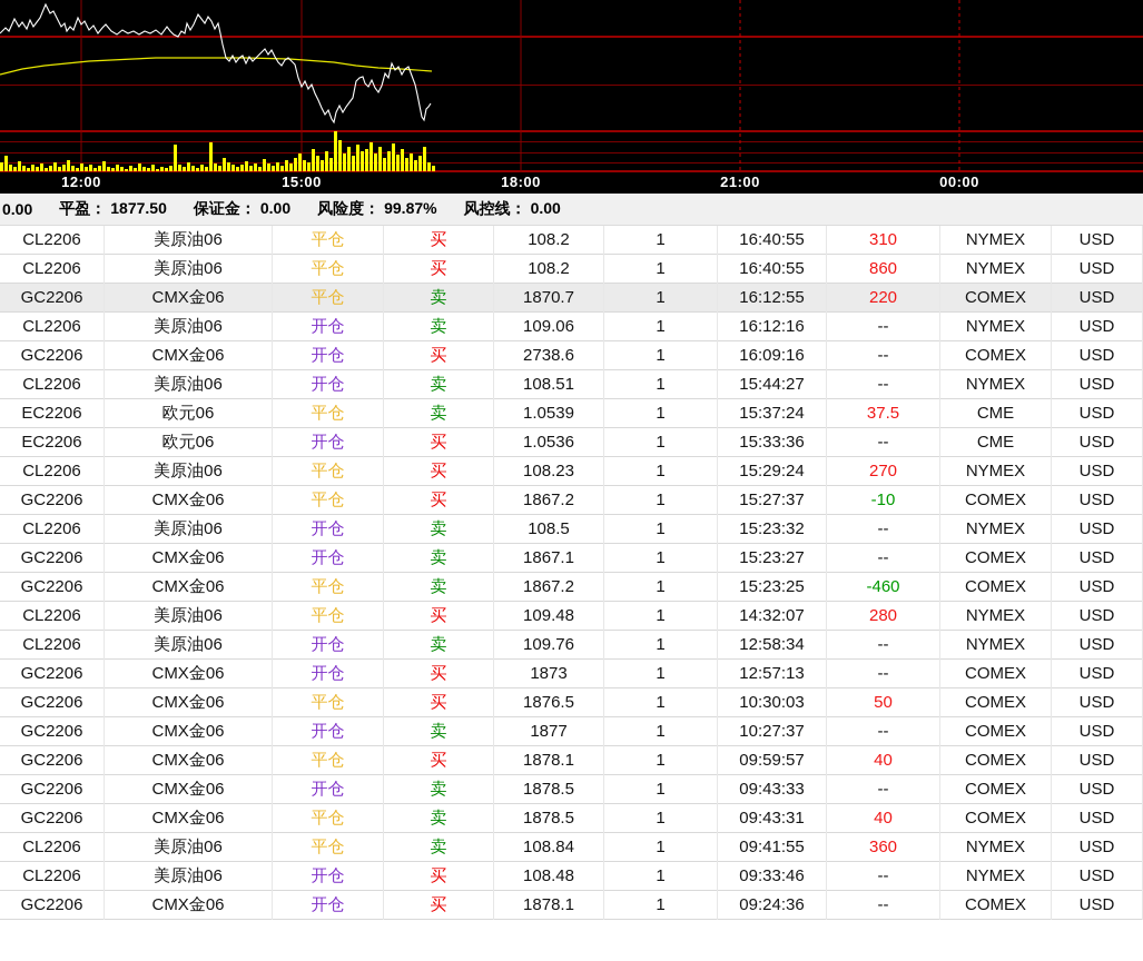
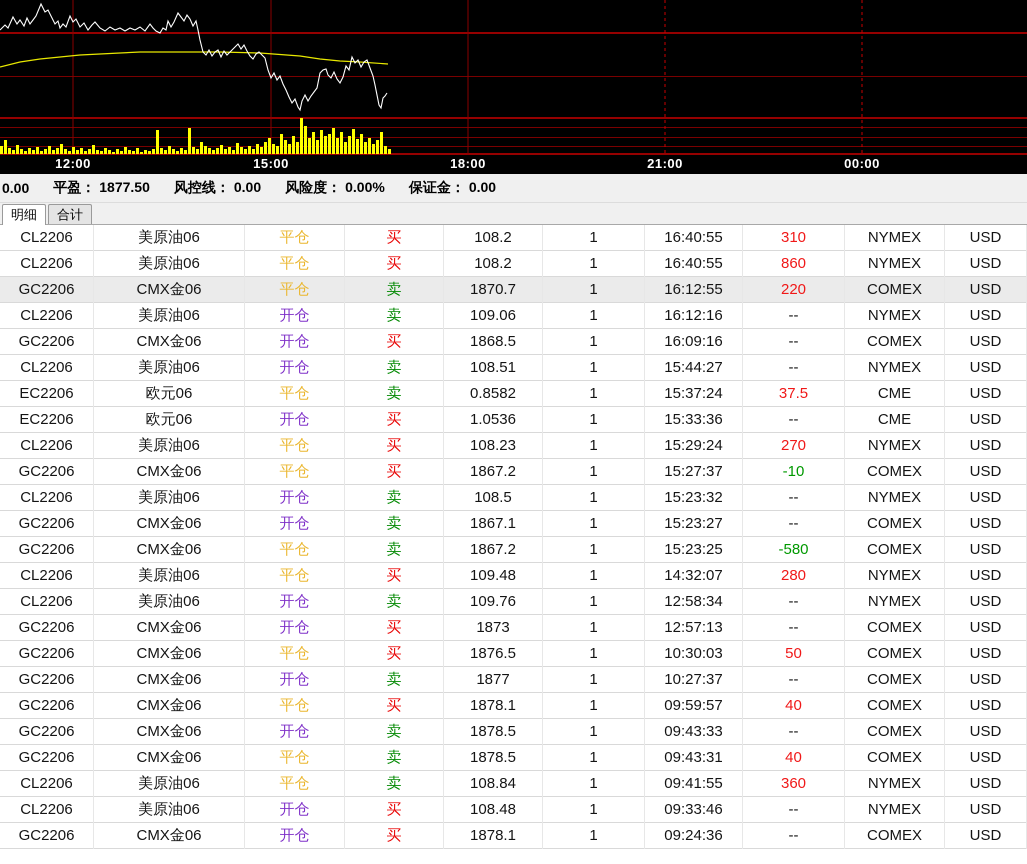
  12:00
  15:00
  18:00
  21:00
  00:00
  0.00
  平盈： 1877.50
- 保证金： 0.00
+ 风控线： 0.00
- 风险度： 99.87%
+ 风险度： 0.00%
- 风控线： 0.00
+ 保证金： 0.00
+ 明细
+ 合计
  CL2206
  美原油06
  平仓
  买
  108.2
  1
  16:40:55
  310
  NYMEX
  USD
  CL2206
  美原油06
  平仓
  买
  108.2
  1
  16:40:55
  860
  NYMEX
  USD
  GC2206
  CMX金06
  平仓
  卖
  1870.7
  1
  16:12:55
  220
  COMEX
  USD
  CL2206
  美原油06
  开仓
  卖
  109.06
  1
  16:12:16
  --
  NYMEX
  USD
  GC2206
  CMX金06
  开仓
  买
- 2738.6
+ 1868.5
  1
  16:09:16
  --
  COMEX
  USD
  CL2206
  美原油06
  开仓
  卖
  108.51
  1
  15:44:27
  --
  NYMEX
  USD
  EC2206
  欧元06
  平仓
  卖
- 1.0539
+ 0.8582
  1
  15:37:24
  37.5
  CME
  USD
  EC2206
  欧元06
  开仓
  买
  1.0536
  1
  15:33:36
  --
  CME
  USD
  CL2206
  美原油06
  平仓
  买
  108.23
  1
  15:29:24
  270
  NYMEX
  USD
  GC2206
  CMX金06
  平仓
  买
  1867.2
  1
  15:27:37
  -10
  COMEX
  USD
  CL2206
  美原油06
  开仓
  卖
  108.5
  1
  15:23:32
  --
  NYMEX
  USD
  GC2206
  CMX金06
  开仓
  卖
  1867.1
  1
  15:23:27
  --
  COMEX
  USD
  GC2206
  CMX金06
  平仓
  卖
  1867.2
  1
  15:23:25
- -460
+ -580
  COMEX
  USD
  CL2206
  美原油06
  平仓
  买
  109.48
  1
  14:32:07
  280
  NYMEX
  USD
  CL2206
  美原油06
  开仓
  卖
  109.76
  1
  12:58:34
  --
  NYMEX
  USD
  GC2206
  CMX金06
  开仓
  买
  1873
  1
  12:57:13
  --
  COMEX
  USD
  GC2206
  CMX金06
  平仓
  买
  1876.5
  1
  10:30:03
  50
  COMEX
  USD
  GC2206
  CMX金06
  开仓
  卖
  1877
  1
  10:27:37
  --
  COMEX
  USD
  GC2206
  CMX金06
  平仓
  买
  1878.1
  1
  09:59:57
  40
  COMEX
  USD
  GC2206
  CMX金06
  开仓
  卖
  1878.5
  1
  09:43:33
  --
  COMEX
  USD
  GC2206
  CMX金06
  平仓
  卖
  1878.5
  1
  09:43:31
  40
  COMEX
  USD
  CL2206
  美原油06
  平仓
  卖
  108.84
  1
  09:41:55
  360
  NYMEX
  USD
  CL2206
  美原油06
  开仓
  买
  108.48
  1
  09:33:46
  --
  NYMEX
  USD
  GC2206
  CMX金06
  开仓
  买
  1878.1
  1
  09:24:36
  --
  COMEX
  USD
